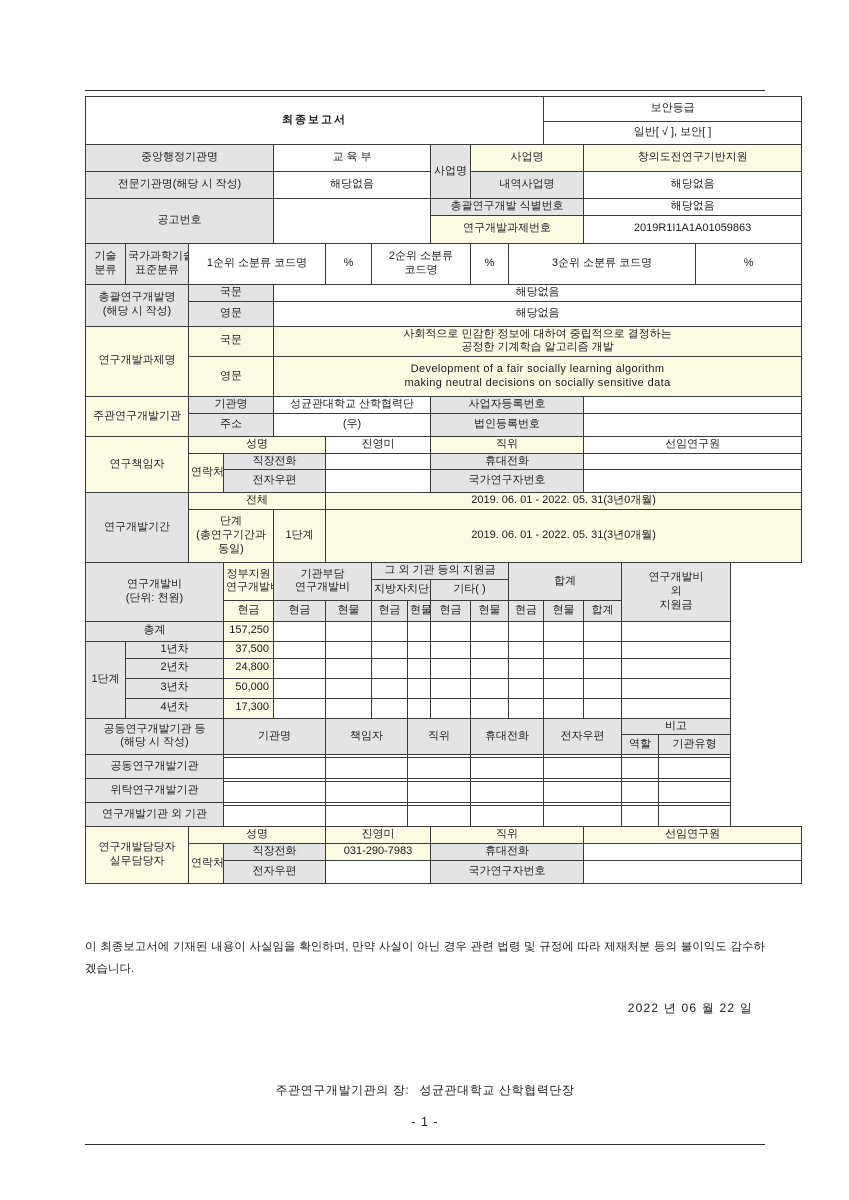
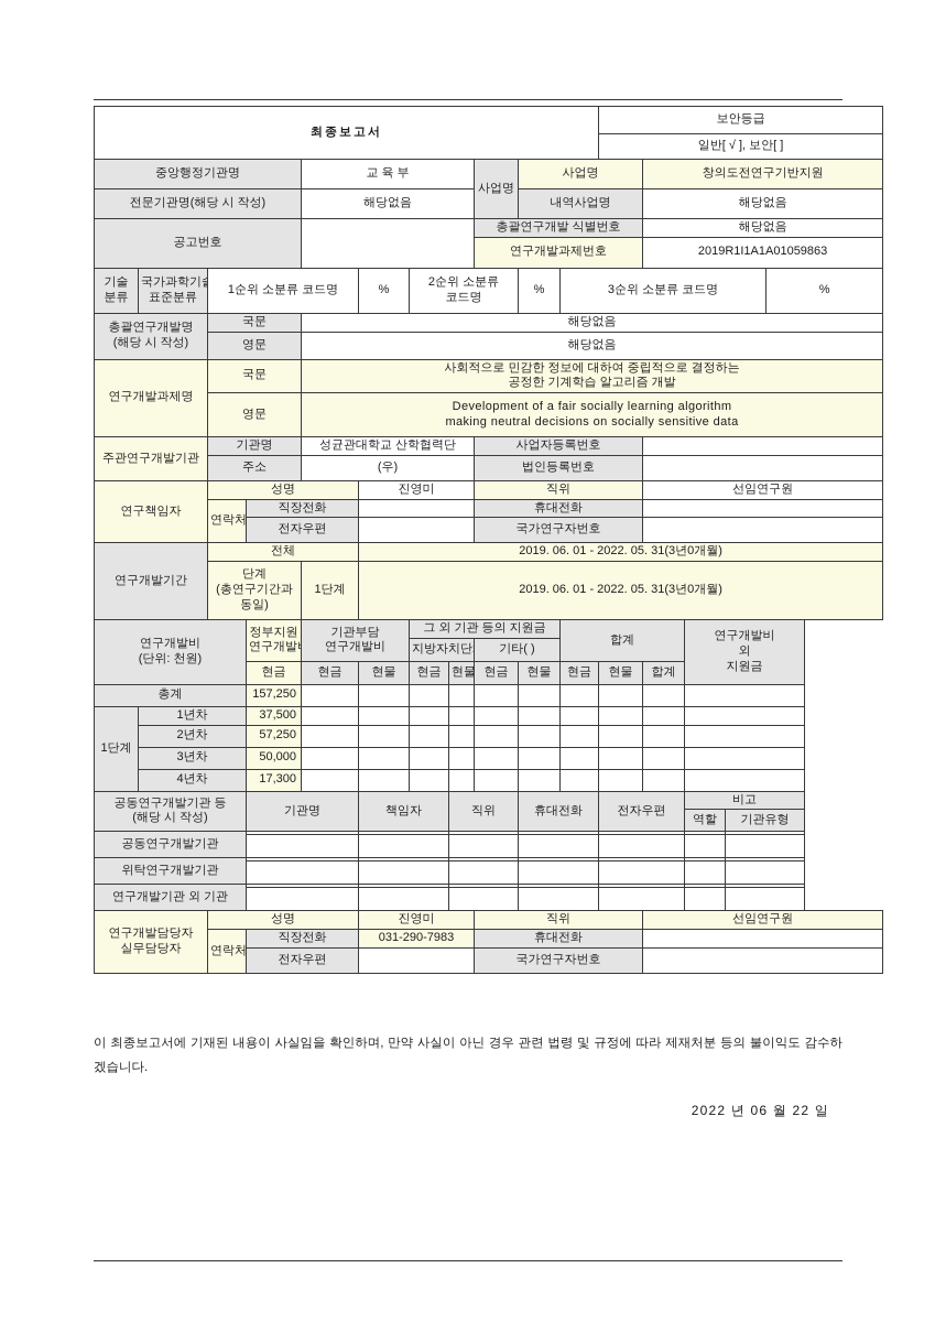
  최종보고서	보안등급
  일반[ √ ], 보안[ ]
  중앙행정기관명	교 육 부	사업명	사업명	창의도전연구기반지원
  전문기관명(해당 시 작성)	해당없음	내역사업명	해당없음
  공고번호		총괄연구개발 식별번호	해당없음
  연구개발과제번호	2019R1I1A1A01059863
  기술 분류	국가과학기 표준분류	1순위 소분류 코드명	%	2순위 소분류 코드명	%	3순위 소분류 코드명	%
  총괄연구개발명 (해당 시 작성)	국문	해당없음
  영문	해당없음
  연구개발과제명	국문	사회적으로 민감한 정보에 대하여 중립적으로 결정하는 공정한 기계학습 알고리즘 개발
  영문	Development of a fair socially learning algorithm making neutral decisions on socially sensitive data
  주관연구개발기관	기관명	성균관대학교 산학협력단	사업자등록번호
  주소	(우)	법인등록번호
  연구책임자	성명	진영미	직위	선임연구원
  연락처	직장전화		휴대전화
  전자우편		국가연구자번호
  연구개발기간	전체	2019. 06. 01 - 2022. 05. 31(3년0개월)
  단계 (총연구기간과 동일)	1단계	2019. 06. 01 - 2022. 05. 31(3년0개월)
  연구개발비 (단위: 천원)	정부지원 연구개발	기관부담 연구개발비	그 외 기관 등의 지원금	합계	연구개발비 외 지원금
  지방자치단	기타( )
  현금	현금	현물	현금	현물	현금	현물	현금	현물	합계
  총계	157,250
  1단계	1년차	37,500
- 2년차	24,800
+ 2년차	57,250
  3년차	50,000
  4년차	17,300
  공동연구개발기관 등 (해당 시 작성)	기관명	책임자	직위	휴대전화	전자우편	비고
  역할	기관유형
  공동연구개발기관
  위탁연구개발기관
  연구개발기관 외 기관
  연구개발담당자 실무담당자	성명	진영미	직위	선임연구원
  연락처	직장전화	031-290-7983	휴대전화
  전자우편		국가연구자번호
  이 최종보고서에 기재된 내용이 사실임을 확인하며, 만약 사실이 아닌 경우 관련 법령 및 규정에 따라 제재처분 등의 불이익도 감수하겠습니다.
  2022 년 06 월 22 일
- 주관연구개발기관의 장: 성균관대학교 산학협력단장
- - 1 -
